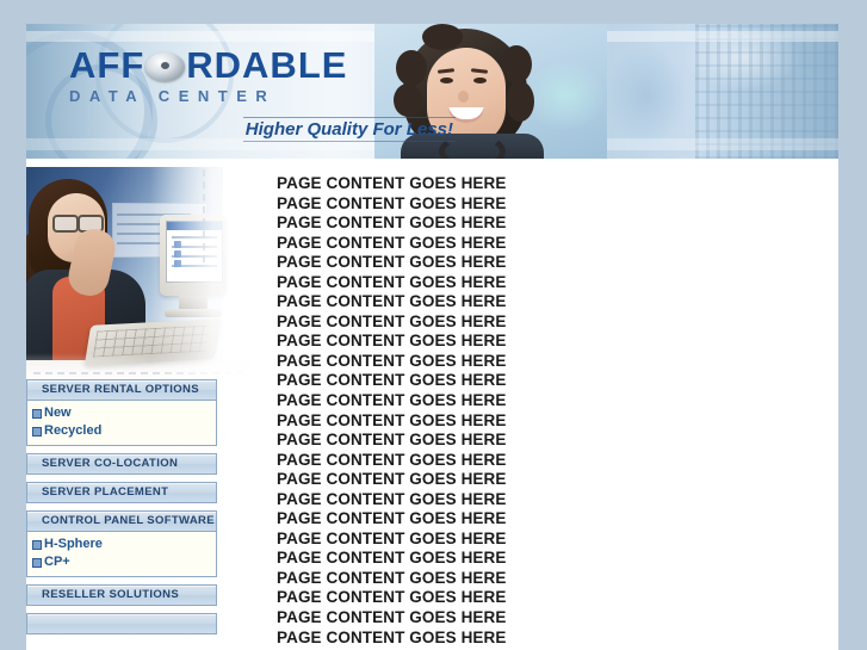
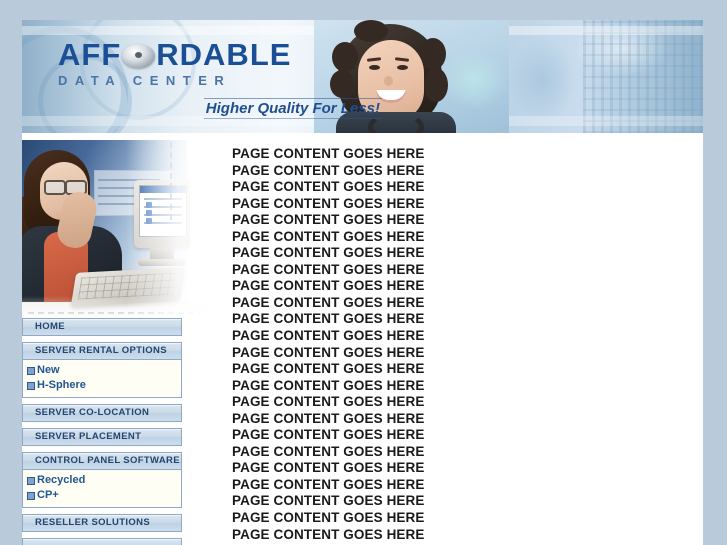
  AFF RDABLE
  DATA CENTER
  Higher Quality For Less!
+ HOME
  SERVER RENTAL OPTIONS
  New
- Recycled
+ H-Sphere
  SERVER CO-LOCATION
  SERVER PLACEMENT
  CONTROL PANEL SOFTWARE
- H-Sphere
+ Recycled
  CP+
  RESELLER SOLUTIONS
  PAGE CONTENT GOES HERE
  PAGE CONTENT GOES HERE
  PAGE CONTENT GOES HERE
  PAGE CONTENT GOES HERE
  PAGE CONTENT GOES HERE
  PAGE CONTENT GOES HERE
  PAGE CONTENT GOES HERE
  PAGE CONTENT GOES HERE
  PAGE CONTENT GOES HERE
  PAGE CONTENT GOES HERE
  PAGE CONTENT GOES HERE
  PAGE CONTENT GOES HERE
  PAGE CONTENT GOES HERE
  PAGE CONTENT GOES HERE
  PAGE CONTENT GOES HERE
  PAGE CONTENT GOES HERE
  PAGE CONTENT GOES HERE
  PAGE CONTENT GOES HERE
  PAGE CONTENT GOES HERE
  PAGE CONTENT GOES HERE
  PAGE CONTENT GOES HERE
  PAGE CONTENT GOES HERE
  PAGE CONTENT GOES HERE
  PAGE CONTENT GOES HERE
